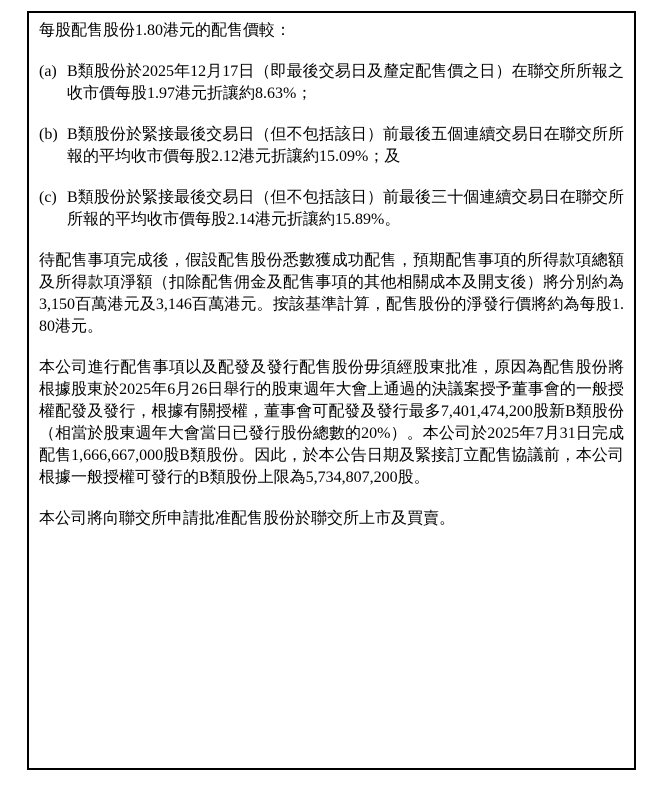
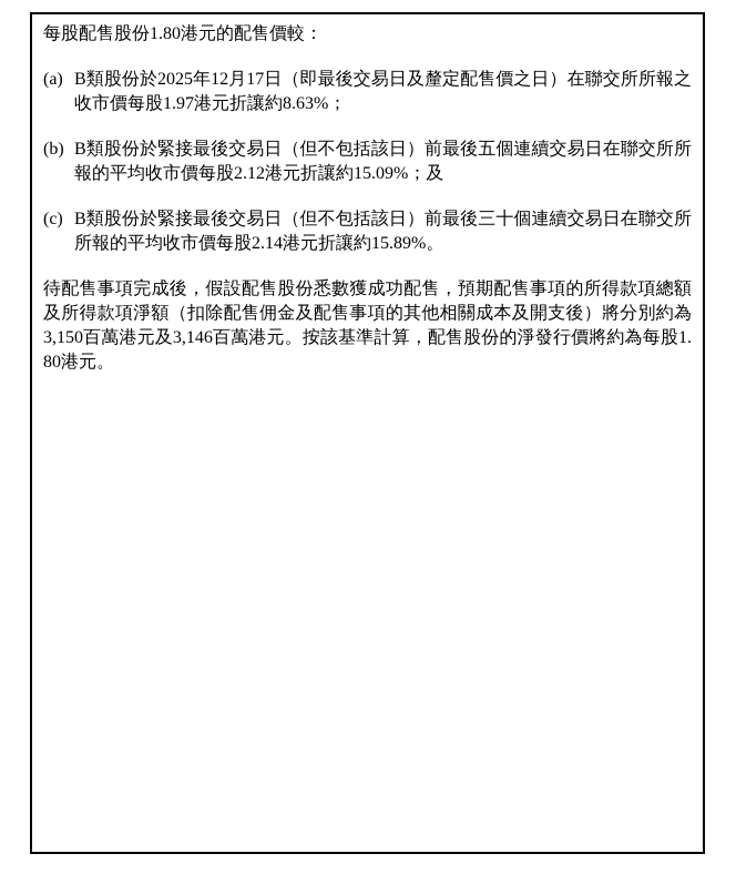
  每股配售股份1.80港元的配售價較：
  (a)
  B類股份於2025年12月17日（即最後交易日及釐定配售價之日）在聯交所所報之收市價每股1.97港元折讓約8.63%；
  (b)
  B類股份於緊接最後交易日（但不包括該日）前最後五個連續交易日在聯交所所報的平均收市價每股2.12港元折讓約15.09%；及
  (c)
  B類股份於緊接最後交易日（但不包括該日）前最後三十個連續交易日在聯交所所報的平均收市價每股2.14港元折讓約15.89%。
  待配售事項完成後，假設配售股份悉數獲成功配售，預期配售事項的所得款項總額及所得款項淨額（扣除配售佣金及配售事項的其他相關成本及開支後）將分別約為3,150百萬港元及3,146百萬港元。按該基準計算，配售股份的淨發行價將約為每股1.80港元。
- 本公司進行配售事項以及配發及發行配售股份毋須經股東批准，原因為配售股份將根據股東於2025年6月26日舉行的股東週年大會上通過的決議案授予董事會的一般授權配發及發行，根據有關授權，董事會可配發及發行最多7,401,474,200股新B類股份（相當於股東週年大會當日已發行股份總數的20%）。本公司於2025年7月31日完成配售1,666,667,000股B類股份。因此，於本公告日期及緊接訂立配售協議前，本公司根據一般授權可發行的B類股份上限為5,734,807,200股。
- 本公司將向聯交所申請批准配售股份於聯交所上市及買賣。
